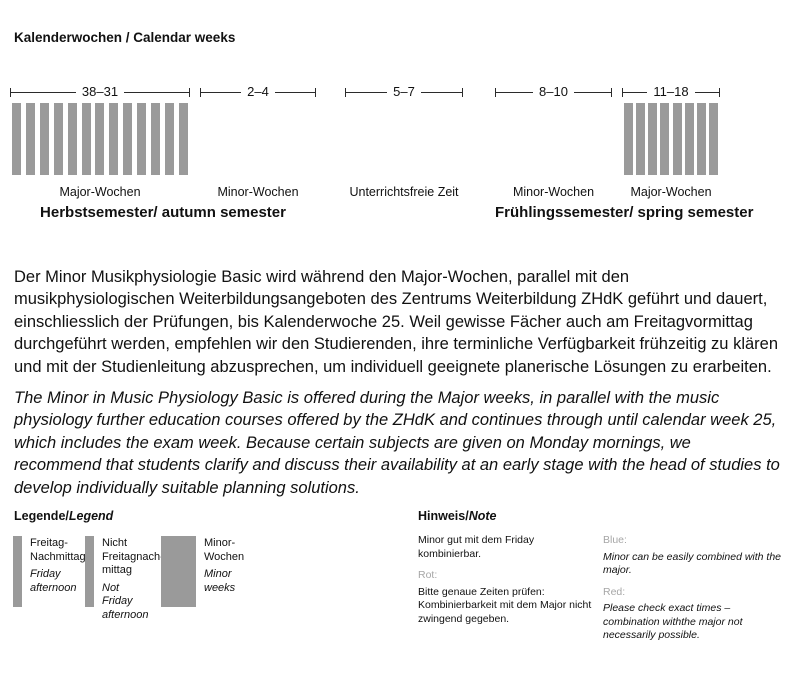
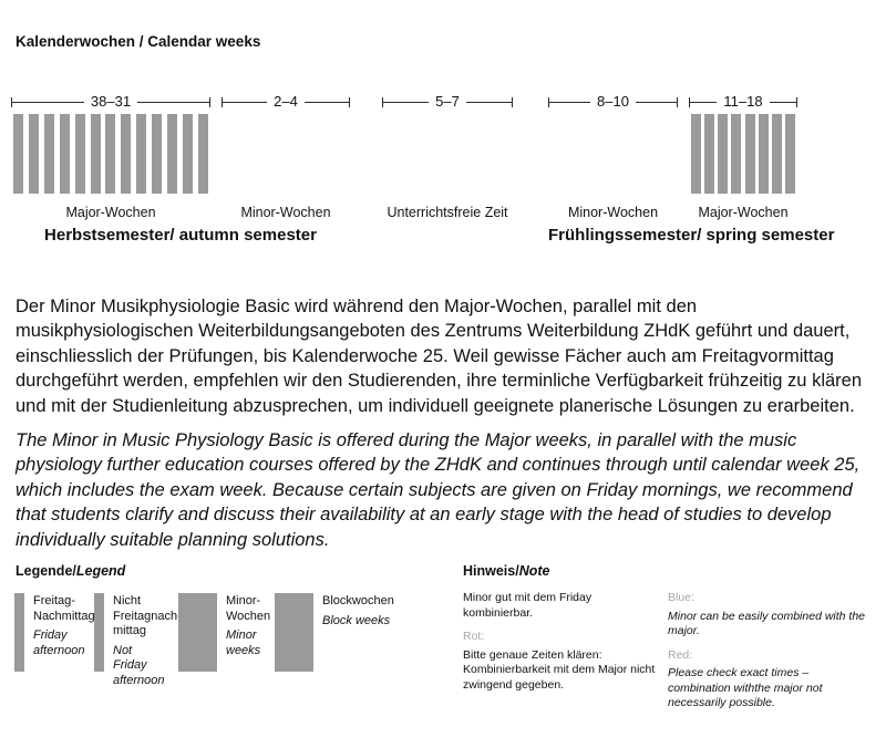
  Kalenderwochen / Calendar weeks
  38–31
  Major-Wochen
  2–4
  Minor-Wochen
  5–7
  Unterrichtsfreie Zeit
  8–10
  Minor-Wochen
  11–18
  Major-Wochen
  Herbstsemester/ autumn semester
  Frühlingssemester/ spring semester
  Der Minor Musikphysiologie Basic wird während den Major-Wochen, parallel mit den musikphysiologischen Weiterbildungsangeboten des Zentrums Weiterbildung ZHdK geführt und dauert, einschliesslich der Prüfungen, bis Kalenderwoche 25. Weil gewisse Fächer auch am Freitagvormittag durchgeführt werden, empfehlen wir den Studierenden, ihre terminliche Verfügbarkeit frühzeitig zu klären und mit der Studienleitung abzusprechen, um individuell geeignete planerische Lösungen zu erarbeiten.
- The Minor in Music Physiology Basic is offered during the Major weeks, in parallel with the music physiology further education courses offered by the ZHdK and continues through until calendar week 25, which includes the exam week. Because certain subjects are given on Monday mornings, we recommend that students clarify and discuss their availability at an early stage with the head of studies to develop individually suitable planning solutions.
+ The Minor in Music Physiology Basic is offered during the Major weeks, in parallel with the music physiology further education courses offered by the ZHdK and continues through until calendar week 25, which includes the exam week. Because certain subjects are given on Friday mornings, we recommend that students clarify and discuss their availability at an early stage with the head of studies to develop individually suitable planning solutions.
  Legende/Legend
  Freitag-
  Nachmittag
  Friday
  afternoon
  Nicht
  Freitagnach
  mittag
  Not
  Friday
  afternoon
  Minor-
  Wochen
  Minor
  weeks
+ Blockwochen
+ Block weeks
  Hinweis/Note
  Minor gut mit dem Friday kombinierbar.
  Rot:
- Bitte genaue Zeiten prüfen: Kombinierbarkeit mit dem Major nicht zwingend gegeben.
+ Bitte genaue Zeiten klären: Kombinierbarkeit mit dem Major nicht zwingend gegeben.
  Blue:
  Minor can be easily combined with the major.
  Red:
  Please check exact times – combination withthe major not necessarily possible.
